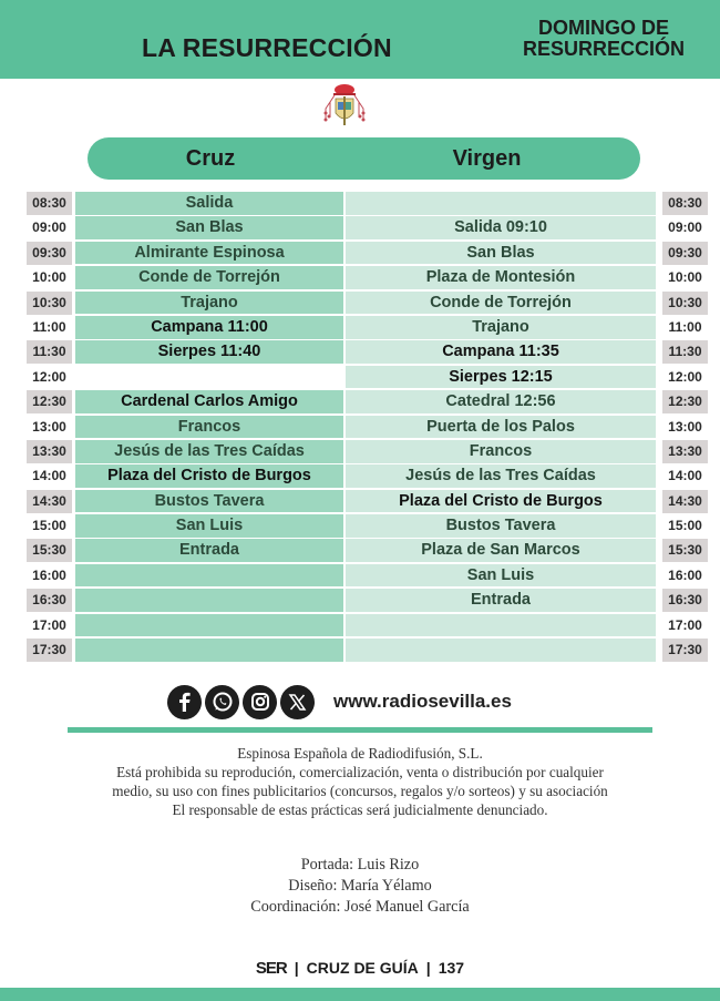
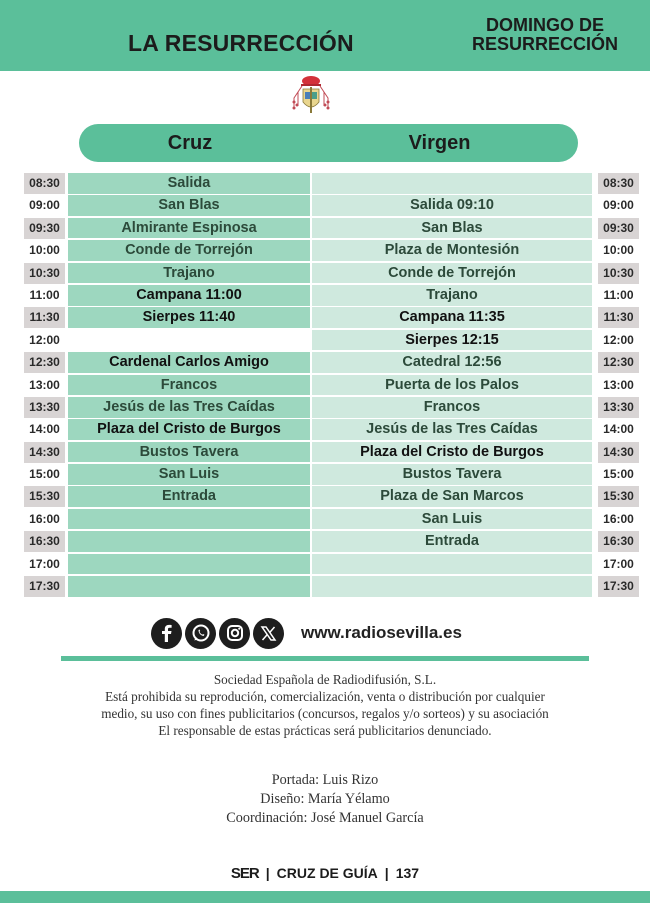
  LA RESURRECCIÓN
  DOMINGO DE
  RESURRECCIÓN
  Cruz
  Virgen
  08:30
  Salida
  08:30
  09:00
  San Blas
  Salida 09:10
  09:00
  09:30
  Almirante Espinosa
  San Blas
  09:30
  10:00
  Conde de Torrejón
  Plaza de Montesión
  10:00
  10:30
  Trajano
  Conde de Torrejón
  10:30
  11:00
  Campana 11:00
  Trajano
  11:00
  11:30
  Sierpes 11:40
  Campana 11:35
  11:30
  12:00
  Sierpes 12:15
  12:00
  12:30
  Cardenal Carlos Amigo
  Catedral 12:56
  12:30
  13:00
  Francos
  Puerta de los Palos
  13:00
  13:30
  Jesús de las Tres Caídas
  Francos
  13:30
  14:00
  Plaza del Cristo de Burgos
  Jesús de las Tres Caídas
  14:00
  14:30
  Bustos Tavera
  Plaza del Cristo de Burgos
  14:30
  15:00
  San Luis
  Bustos Tavera
  15:00
  15:30
  Entrada
  Plaza de San Marcos
  15:30
  16:00
  San Luis
  16:00
  16:30
  Entrada
  16:30
  17:00
  17:00
  17:30
  17:30
  www.radiosevilla.es
- Espinosa Española de Radiodifusión, S.L.
+ Sociedad Española de Radiodifusión, S.L.
  Está prohibida su reprodución, comercialización, venta o distribución por cualquier
  medio, su uso con fines publicitarios (concursos, regalos y/o sorteos) y su asociación
- El responsable de estas prácticas será judicialmente denunciado.
+ El responsable de estas prácticas será publicitarios denunciado.
  Portada: Luis Rizo
  Diseño: María Yélamo
  Coordinación: José Manuel García
  SER | CRUZ DE GUÍA | 137
